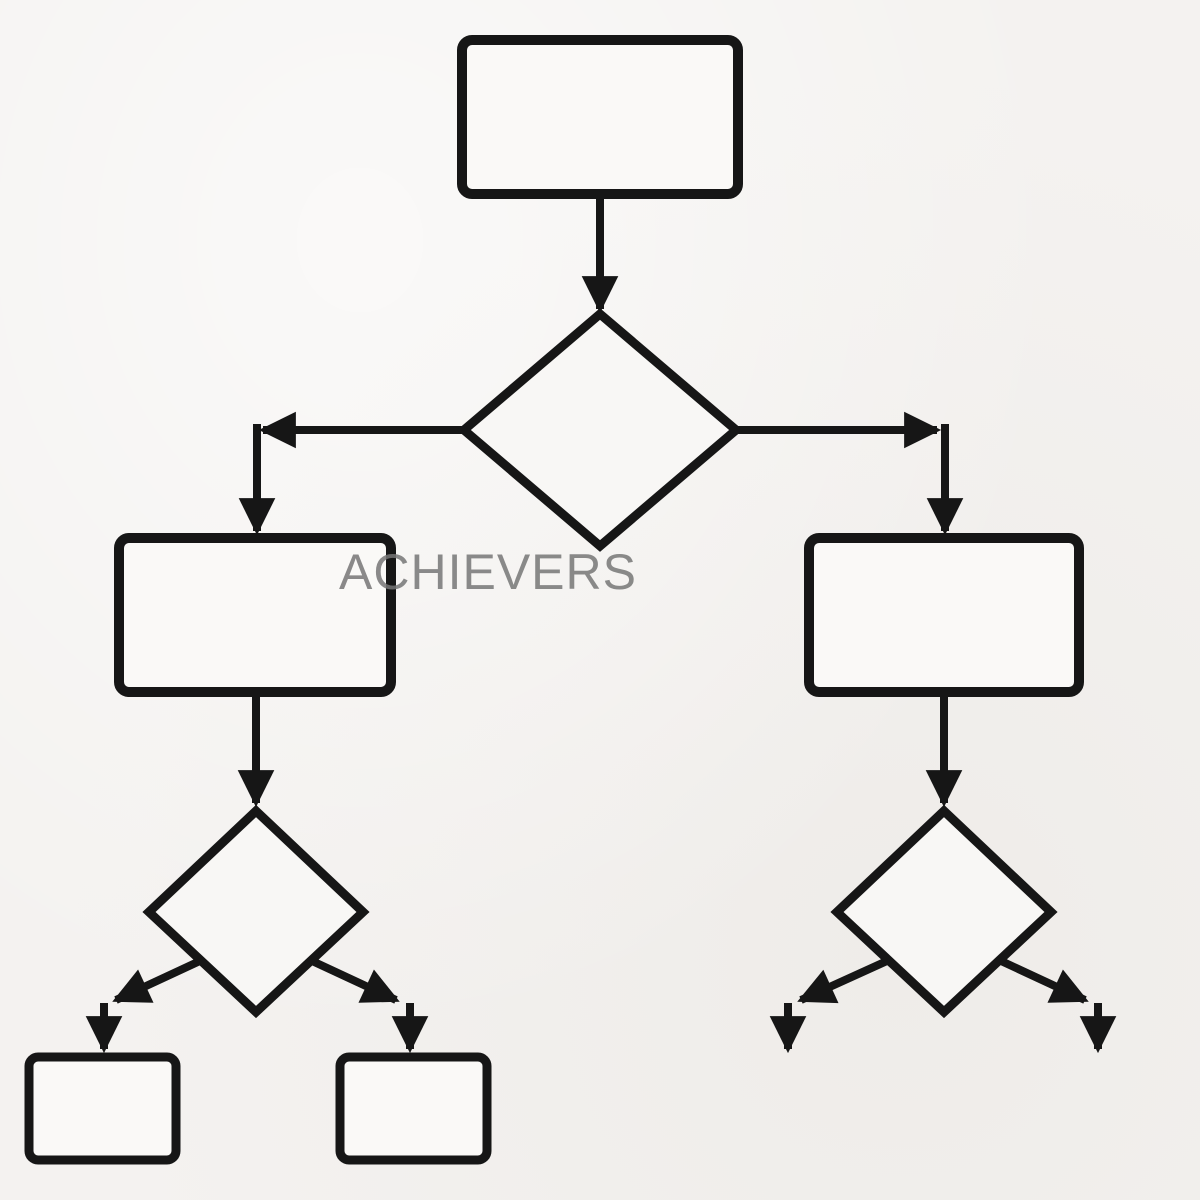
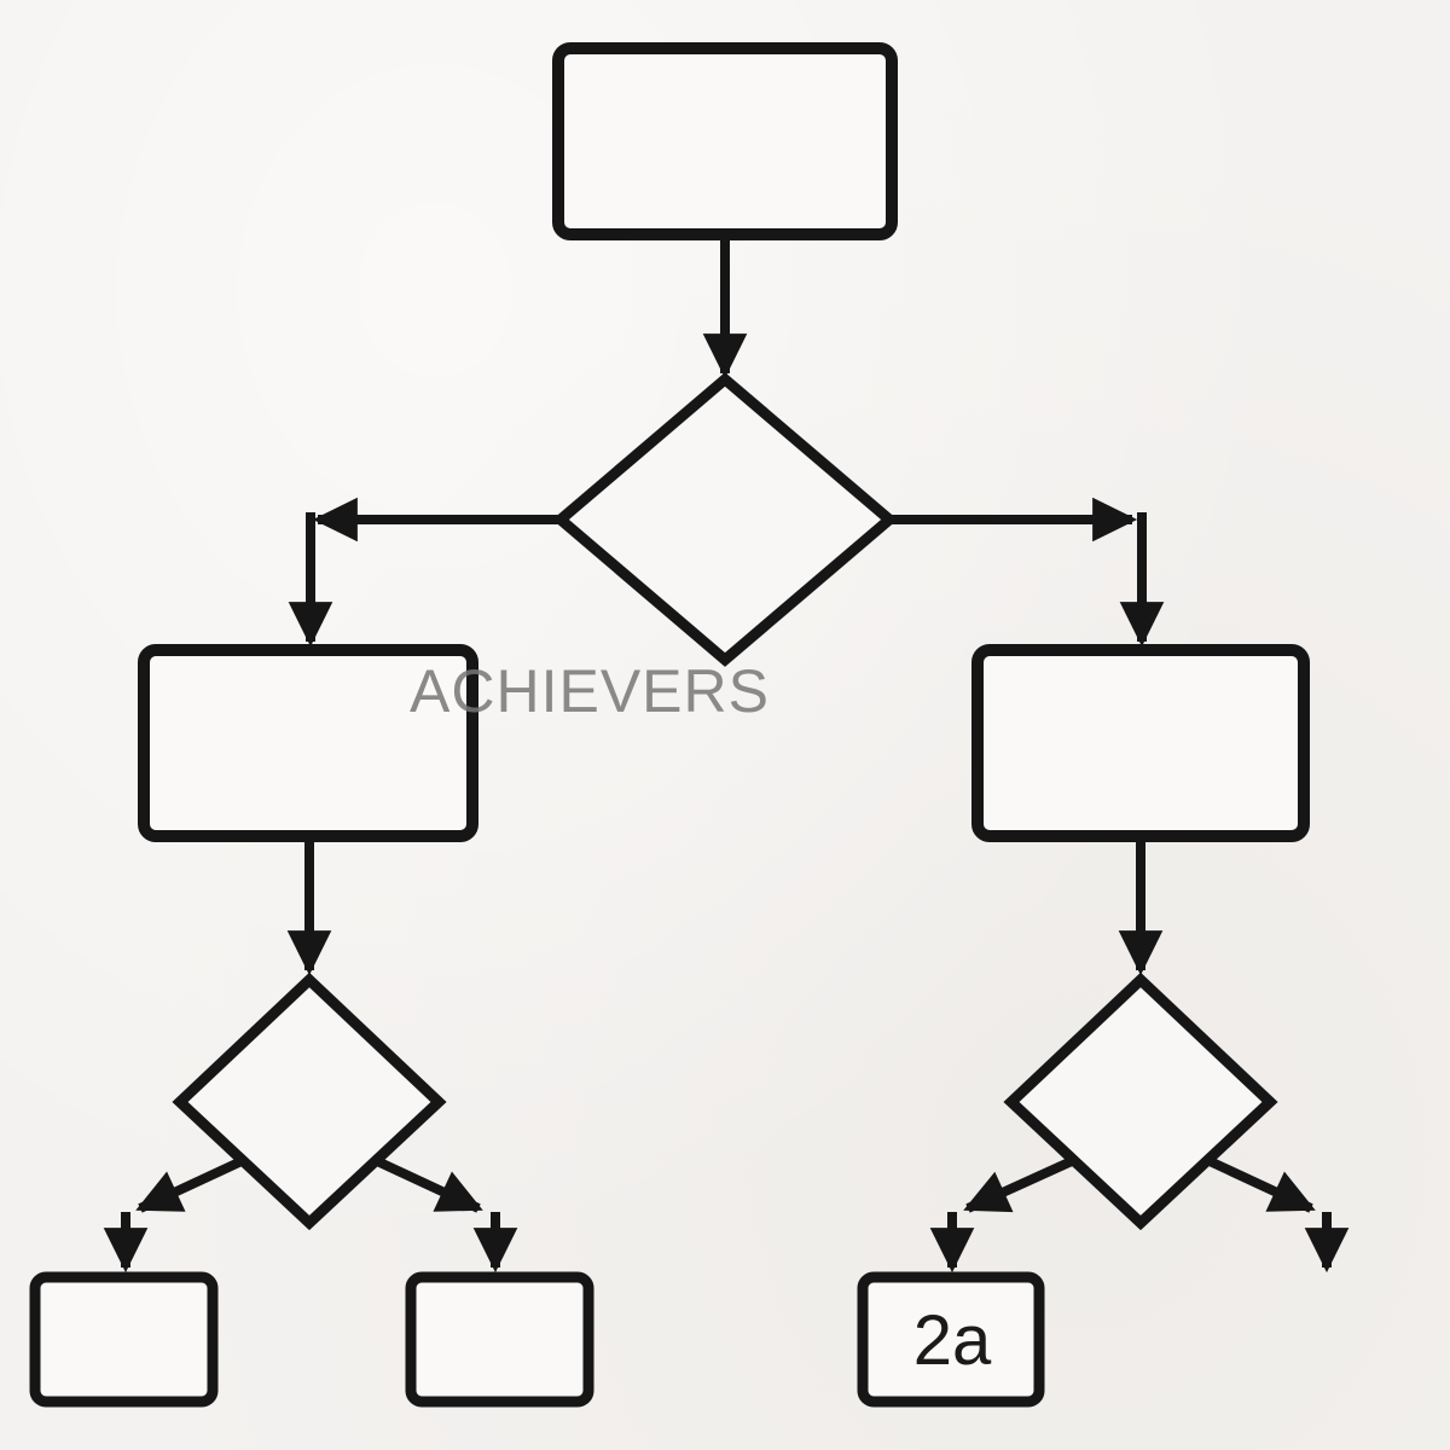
+ 2a
  ACHIEVERS
